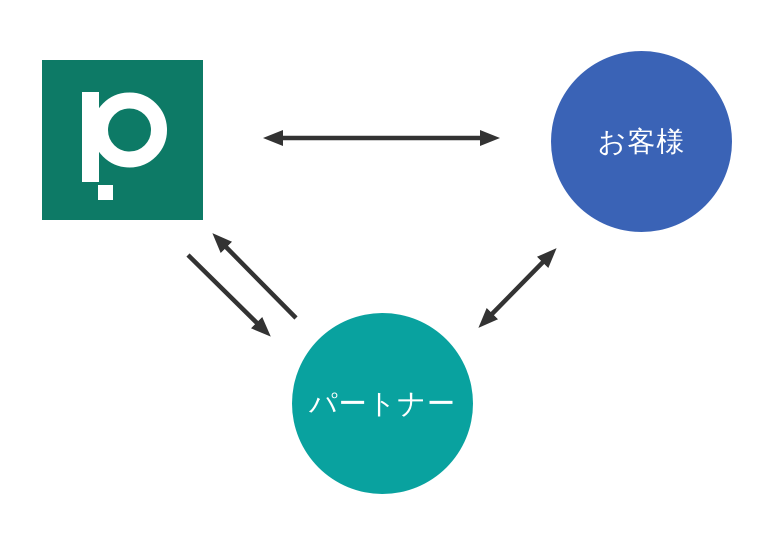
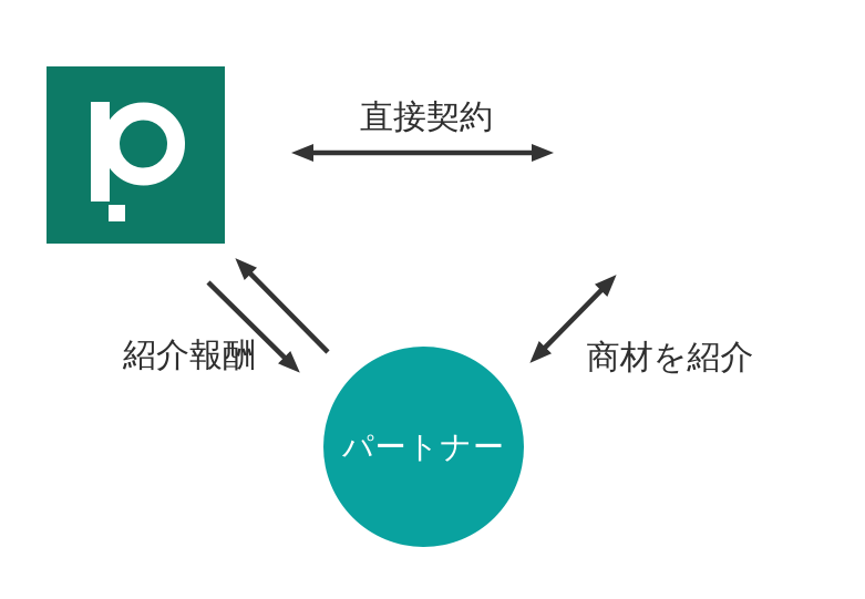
- お客様
  パートナー
+ 直接契約
+ 紹介報酬
+ 商材を紹介
